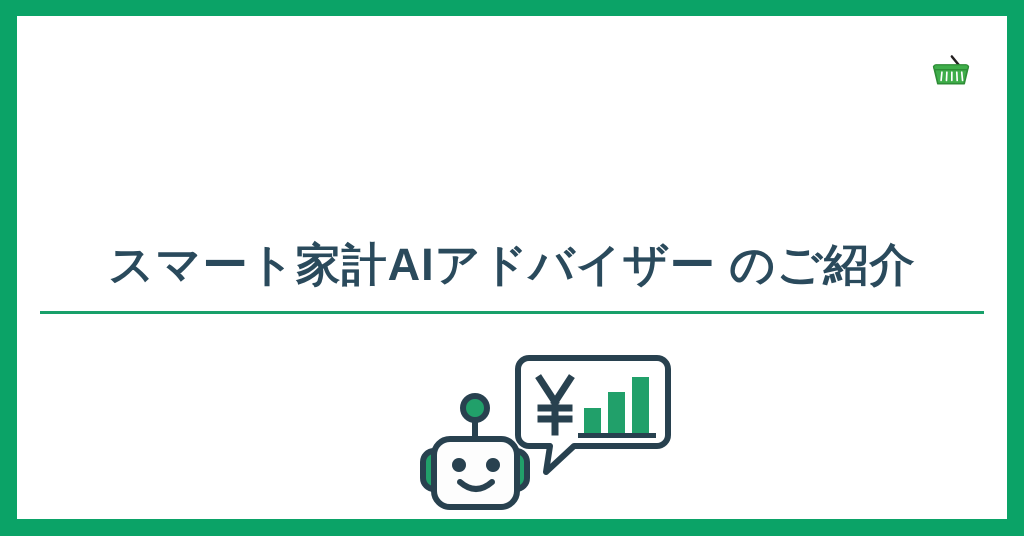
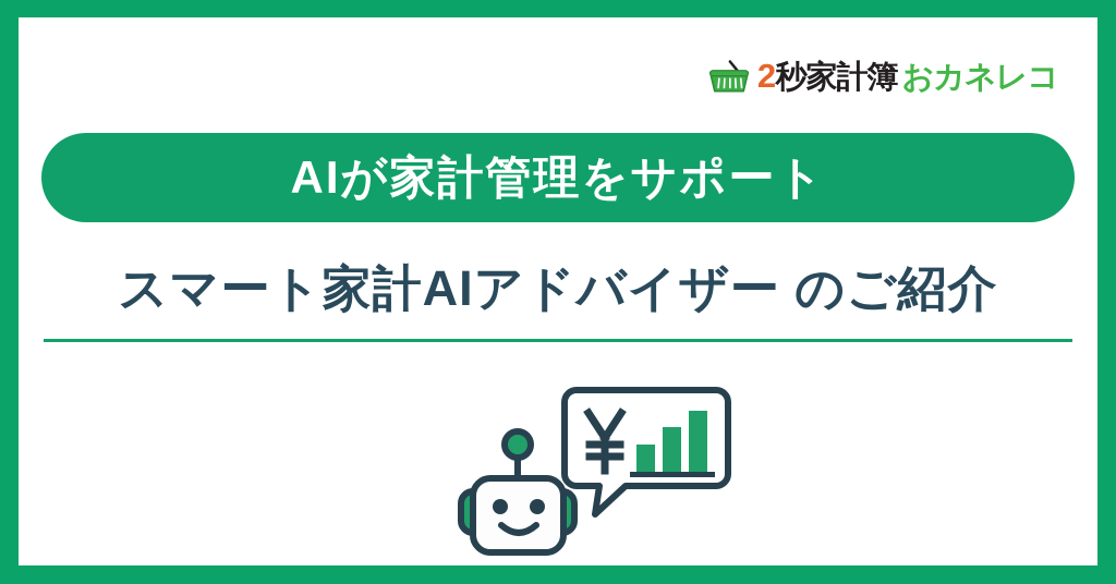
+ 2
+ 秒家計簿
+ おカネレコ
+ AIが家計管理をサポート
  スマート家計AIアドバイザー のご紹介
